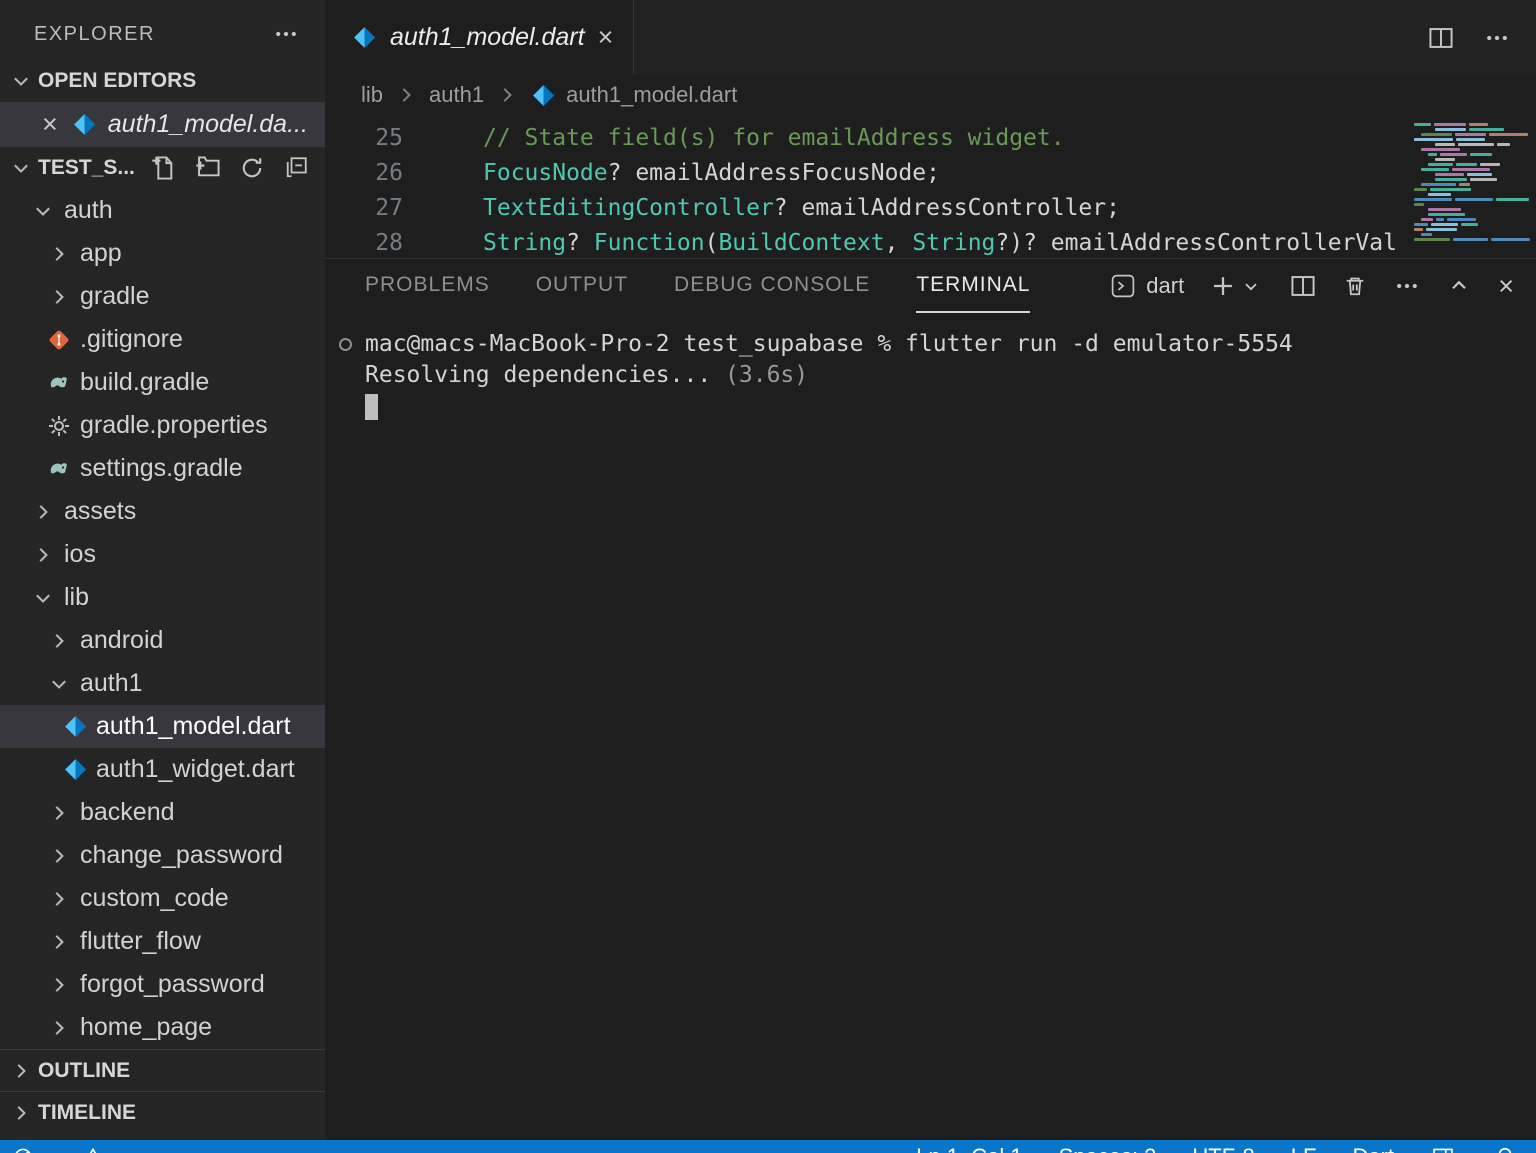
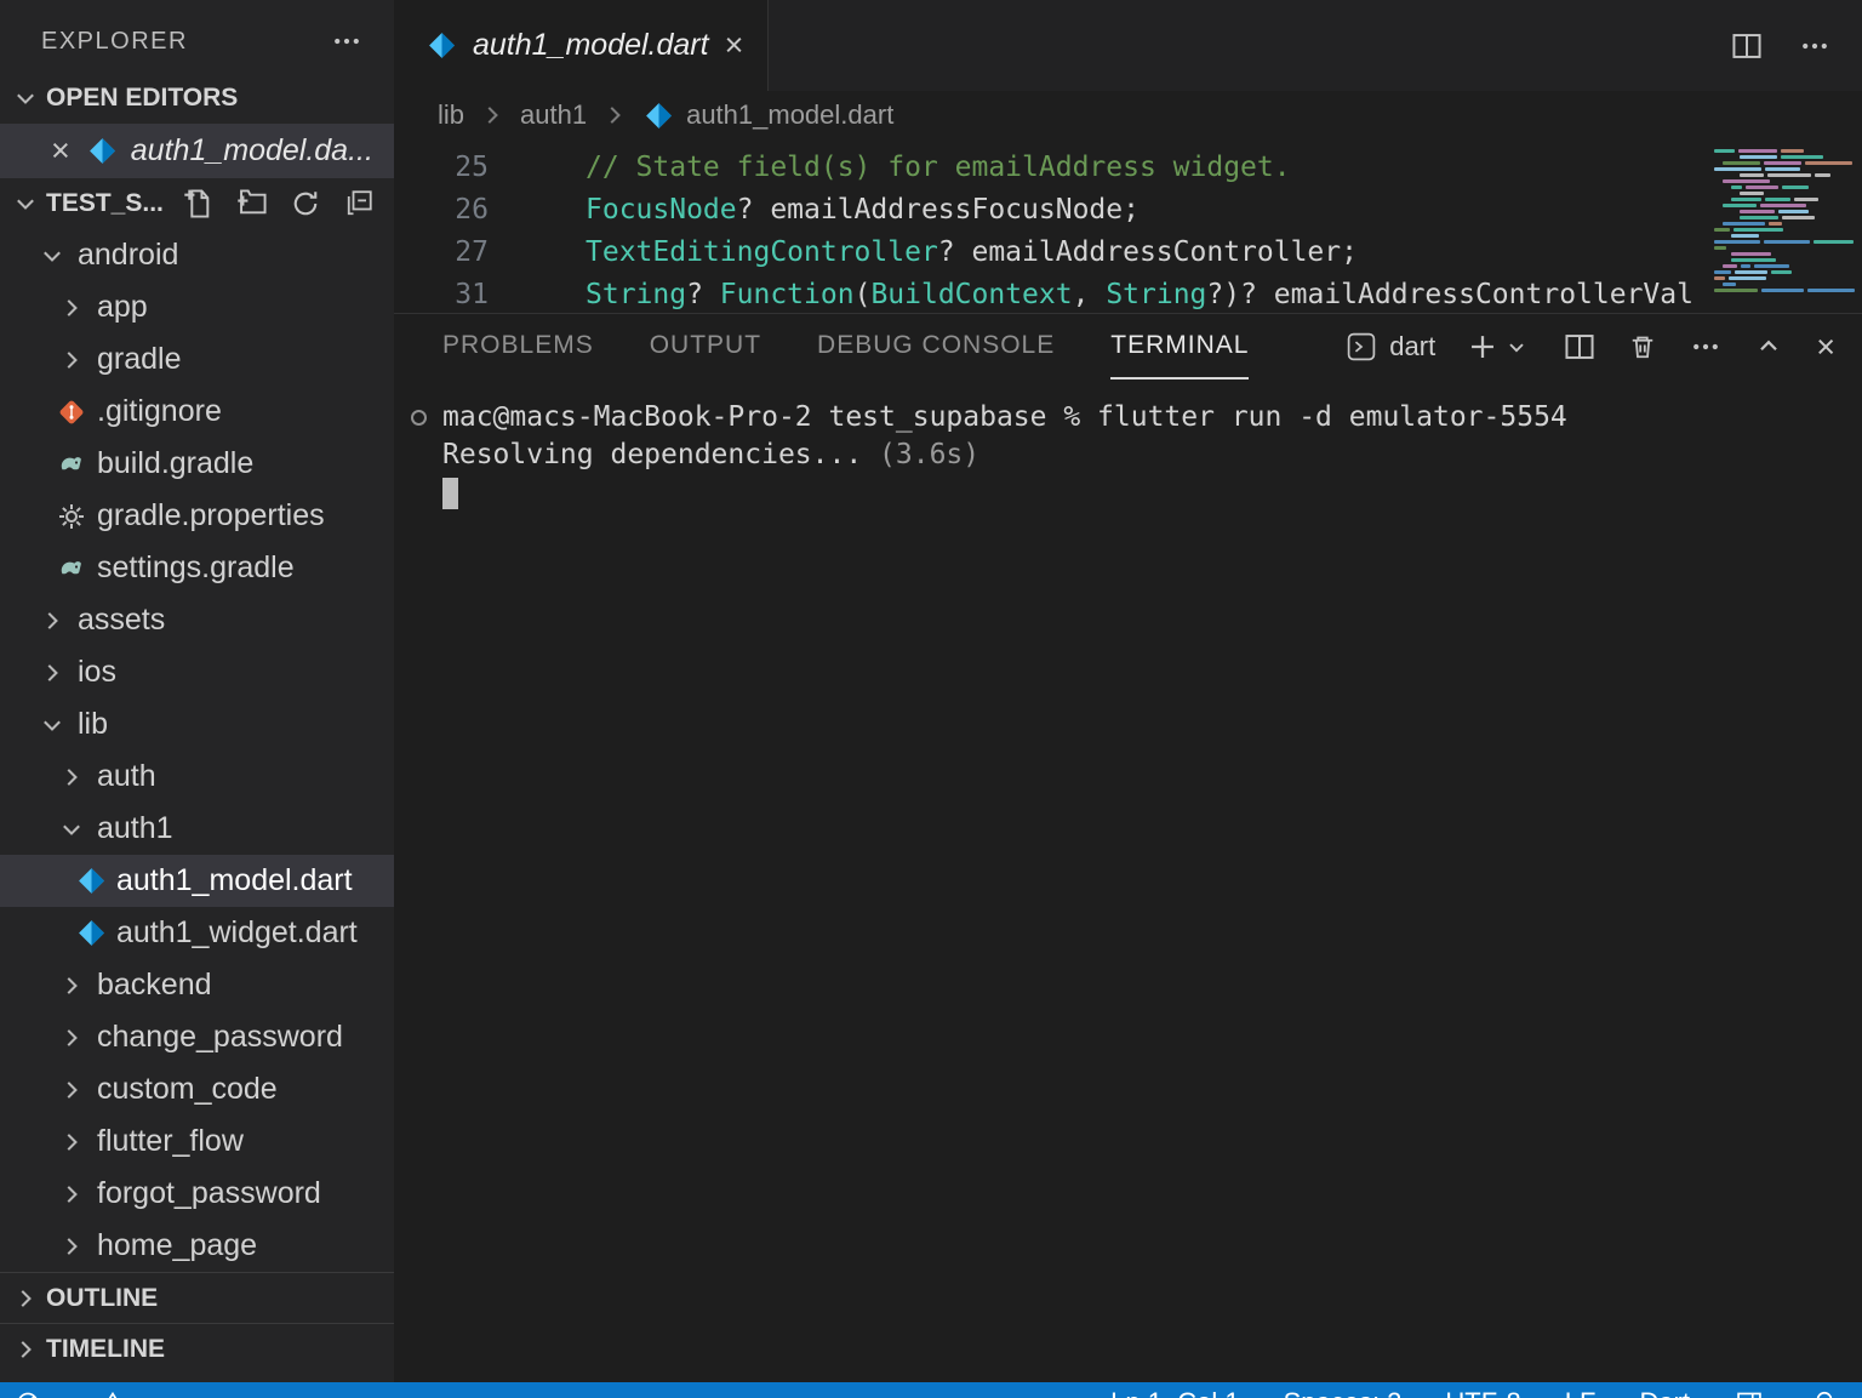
  EXPLORER
  OPEN EDITORS
  ×
  auth1_model.da...
  TEST_S...
- auth
+ android
  app
  gradle
  .gitignore
  build.gradle
  gradle.properties
  settings.gradle
  assets
  ios
  lib
- android
+ auth
  auth1
  auth1_model.dart
  auth1_widget.dart
  backend
  change_password
  custom_code
  flutter_flow
  forgot_password
  home_page
  OUTLINE
  TIMELINE
  auth1_model.dart
  ×
  lib
  auth1
  auth1_model.dart
  25
  // State field(s) for emailAddress widget.
  26
  FocusNode? emailAddressFocusNode;
  27
  TextEditingController? emailAddressController;
- 28
+ 31
  String? Function(BuildContext, String?)? emailAddressControllerVal
  PROBLEMS
  OUTPUT
  DEBUG CONSOLE
  TERMINAL
  dart
  ×
  mac@macs-MacBook-Pro-2 test_supabase % flutter run -d emulator-5554
  Resolving dependencies...
  (3.6s)
